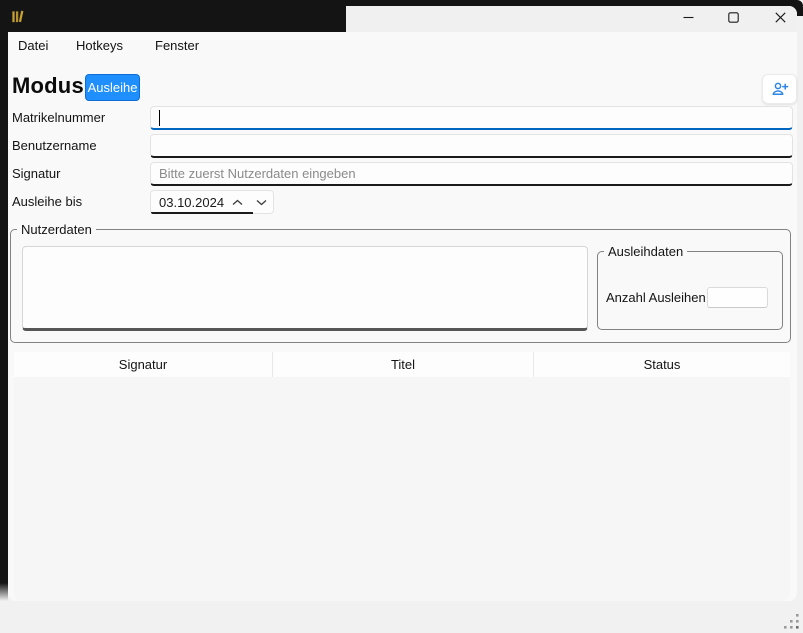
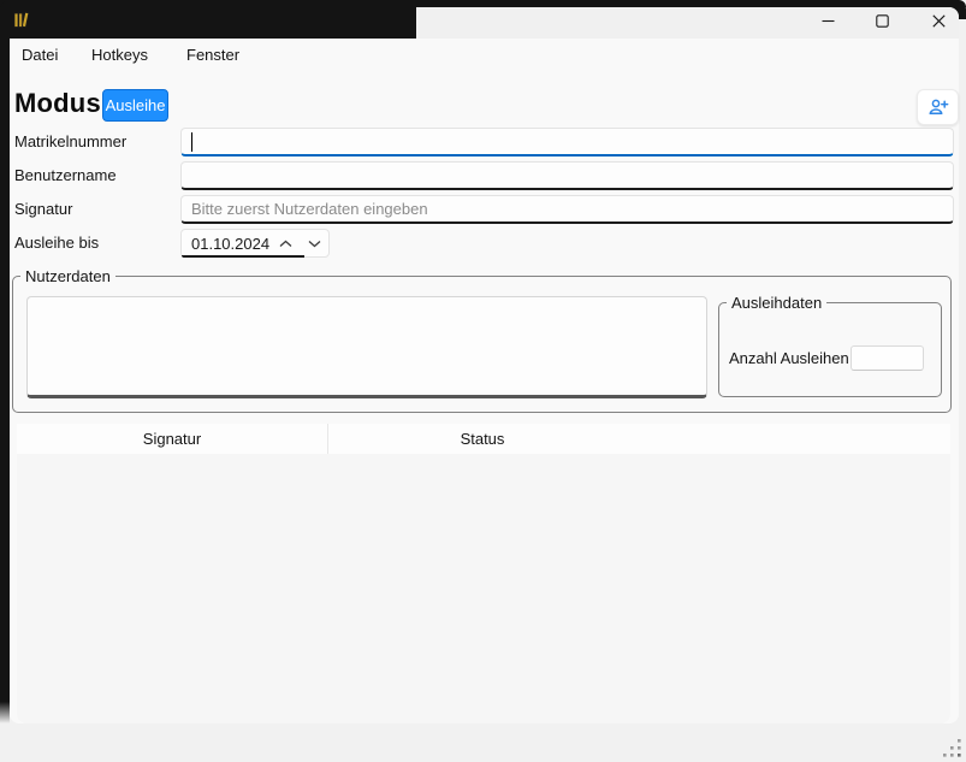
  Datei
  Hotkeys
  Fenster
  Modus
  Ausleihe
  Matrikelnummer
  Benutzername
  Signatur
  Ausleihe bis
  Bitte zuerst Nutzerdaten eingeben
- 03.10.2024
+ 01.10.2024
  Nutzerdaten
  Ausleihdaten
  Anzahl Ausleihen
  Signatur
- Titel
  Status
